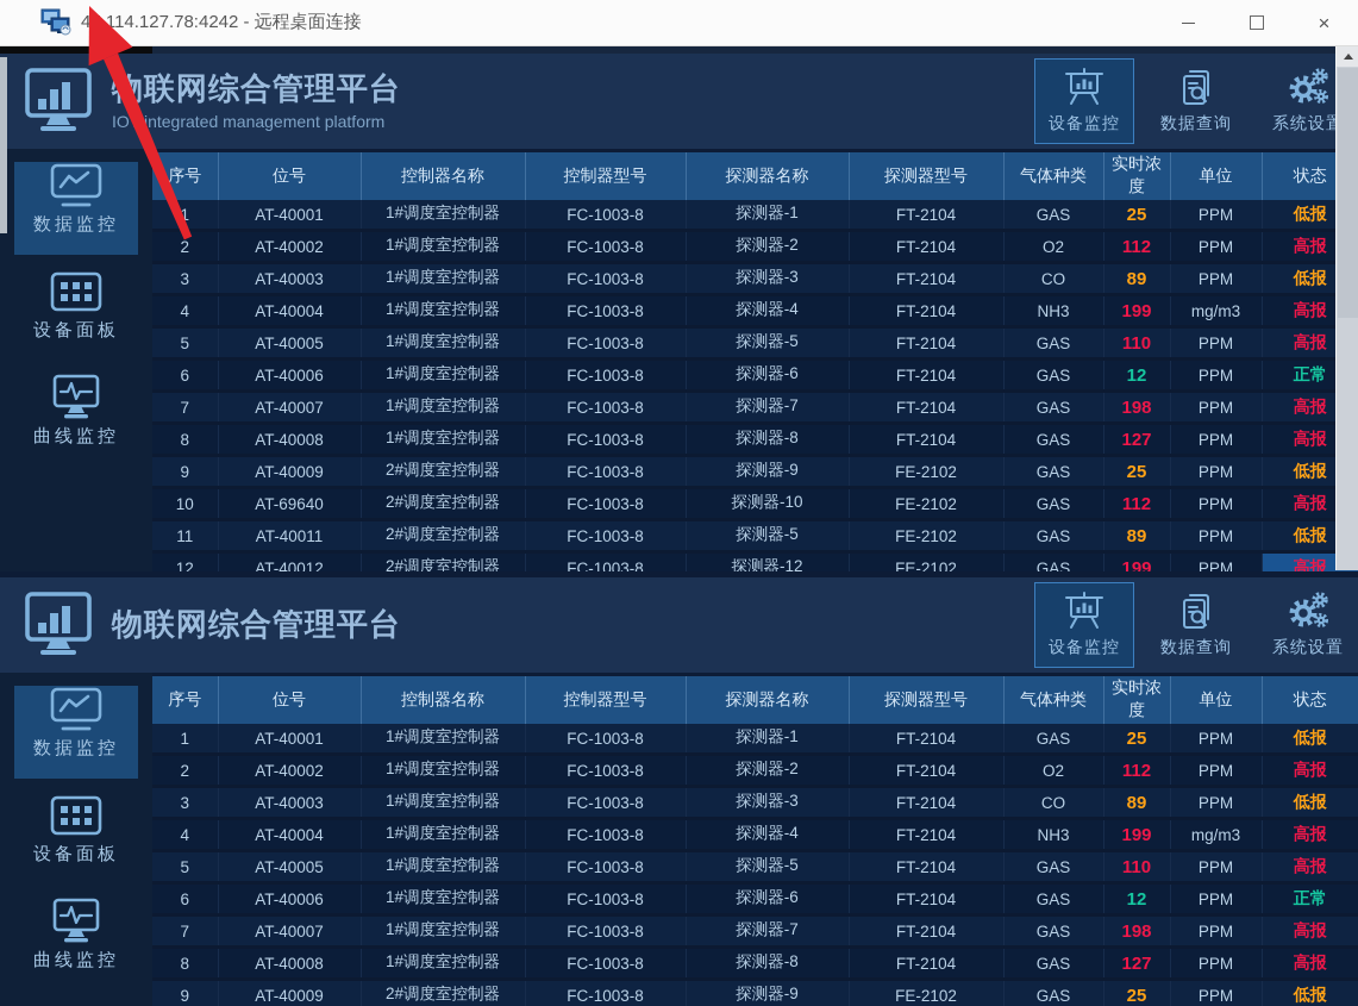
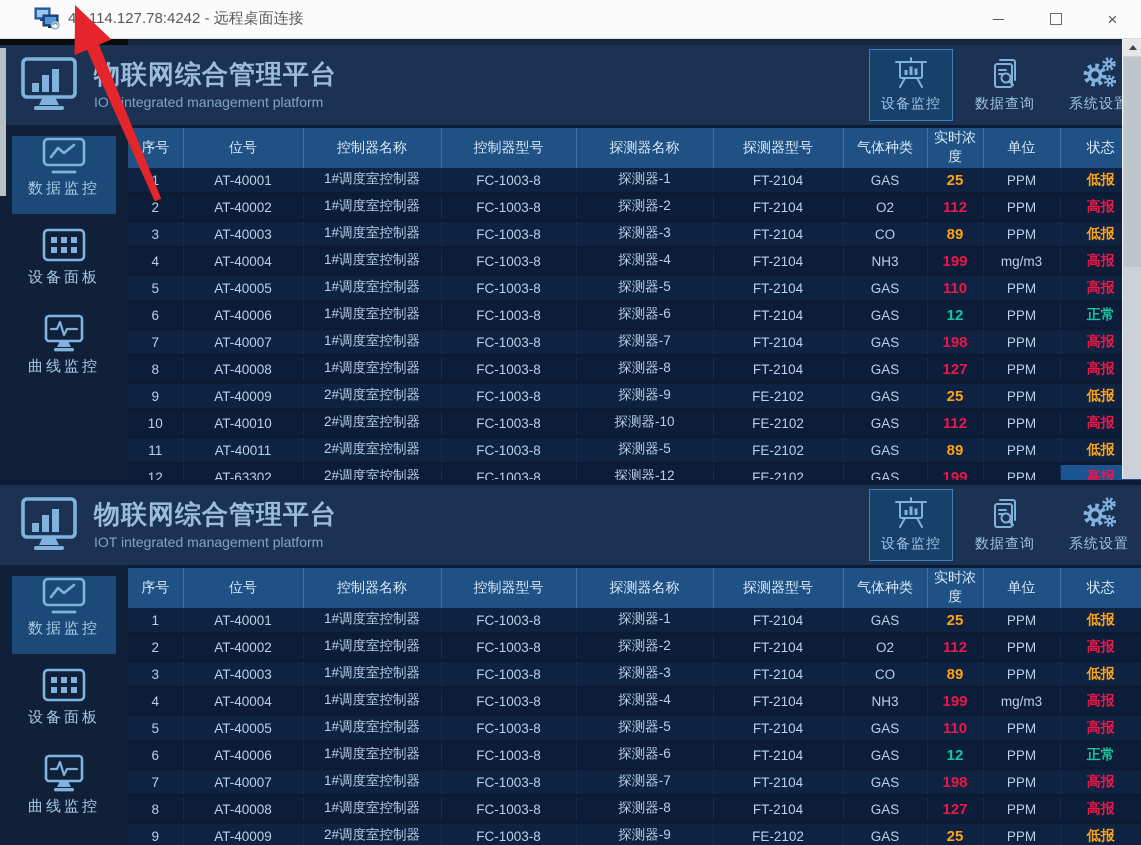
  4114.127.78:4242 - 远程桌面连接
  ×
  联网综合管理平台
  IO integrated management platform
  设备监控
  数据查询
  系统设
  数据监控
  设备面板
  曲线监控
  序号	位号	控制器名称	控制器型号	探测器名称	探测器型号	气体种类	实时浓度	单位	状态
  1	AT-40001	1#调度室控制器	FC-1003-8	探测器-1	FT-2104	GAS	25	PPM	低报
  2	AT-40002	1#调度室控制器	FC-1003-8	探测器-2	FT-2104	O2	112	PPM	高报
  3	AT-40003	1#调度室控制器	FC-1003-8	探测器-3	FT-2104	CO	89	PPM	低报
  4	AT-40004	1#调度室控制器	FC-1003-8	探测器-4	FT-2104	NH3	199	mg/m3	高报
  5	AT-40005	1#调度室控制器	FC-1003-8	探测器-5	FT-2104	GAS	110	PPM	高报
  6	AT-40006	1#调度室控制器	FC-1003-8	探测器-6	FT-2104	GAS	12	PPM	正常
  7	AT-40007	1#调度室控制器	FC-1003-8	探测器-7	FT-2104	GAS	198	PPM	高报
  8	AT-40008	1#调度室控制器	FC-1003-8	探测器-8	FT-2104	GAS	127	PPM	高报
  9	AT-40009	2#调度室控制器	FC-1003-8	探测器-9	FE-2102	GAS	25	PPM	低报
- 10	AT-69640	2#调度室控制器	FC-1003-8	探测器-10	FE-2102	GAS	112	PPM	高报
+ 10	AT-40010	2#调度室控制器	FC-1003-8	探测器-10	FE-2102	GAS	112	PPM	高报
  11	AT-40011	2#调度室控制器	FC-1003-8	探测器-5	FE-2102	GAS	89	PPM	低报
- 12	AT-40012	2#调度室控制器	FC-1003-8	探测器-12	FE-2102	GAS	199	PPM	高报
+ 12	AT-63302	2#调度室控制器	FC-1003-8	探测器-12	FE-2102	GAS	199	PPM	高报
  物联网综合管理平台
+ IOT integrated management platform
  设备监控
  数据查询
  系统设置
  数据监控
  设备面板
  曲线监控
  序号	位号	控制器名称	控制器型号	探测器名称	探测器型号	气体种类	实时浓度	单位	状态
  1	AT-40001	1#调度室控制器	FC-1003-8	探测器-1	FT-2104	GAS	25	PPM	低报
  2	AT-40002	1#调度室控制器	FC-1003-8	探测器-2	FT-2104	O2	112	PPM	高报
  3	AT-40003	1#调度室控制器	FC-1003-8	探测器-3	FT-2104	CO	89	PPM	低报
  4	AT-40004	1#调度室控制器	FC-1003-8	探测器-4	FT-2104	NH3	199	mg/m3	高报
  5	AT-40005	1#调度室控制器	FC-1003-8	探测器-5	FT-2104	GAS	110	PPM	高报
  6	AT-40006	1#调度室控制器	FC-1003-8	探测器-6	FT-2104	GAS	12	PPM	正常
  7	AT-40007	1#调度室控制器	FC-1003-8	探测器-7	FT-2104	GAS	198	PPM	高报
  8	AT-40008	1#调度室控制器	FC-1003-8	探测器-8	FT-2104	GAS	127	PPM	高报
  9	AT-40009	2#调度室控制器	FC-1003-8	探测器-9	FE-2102	GAS	25	PPM	低报
